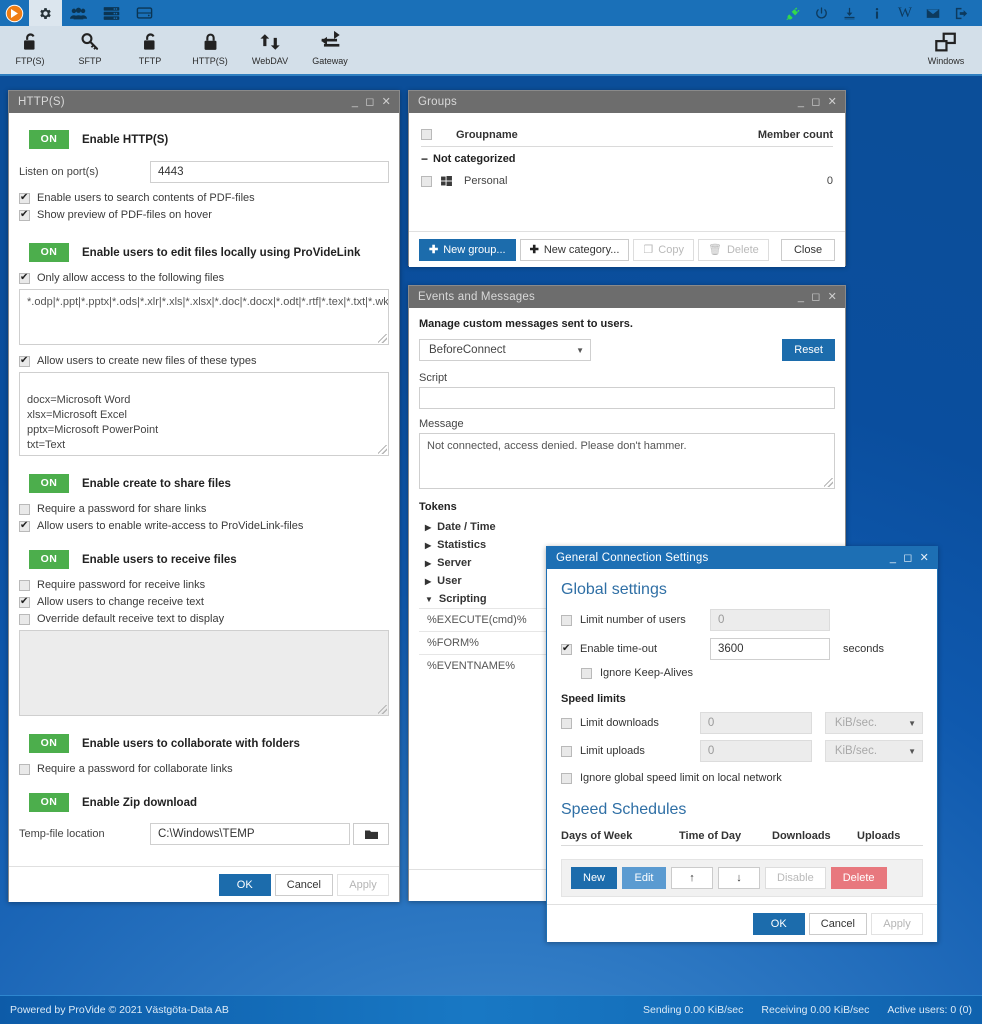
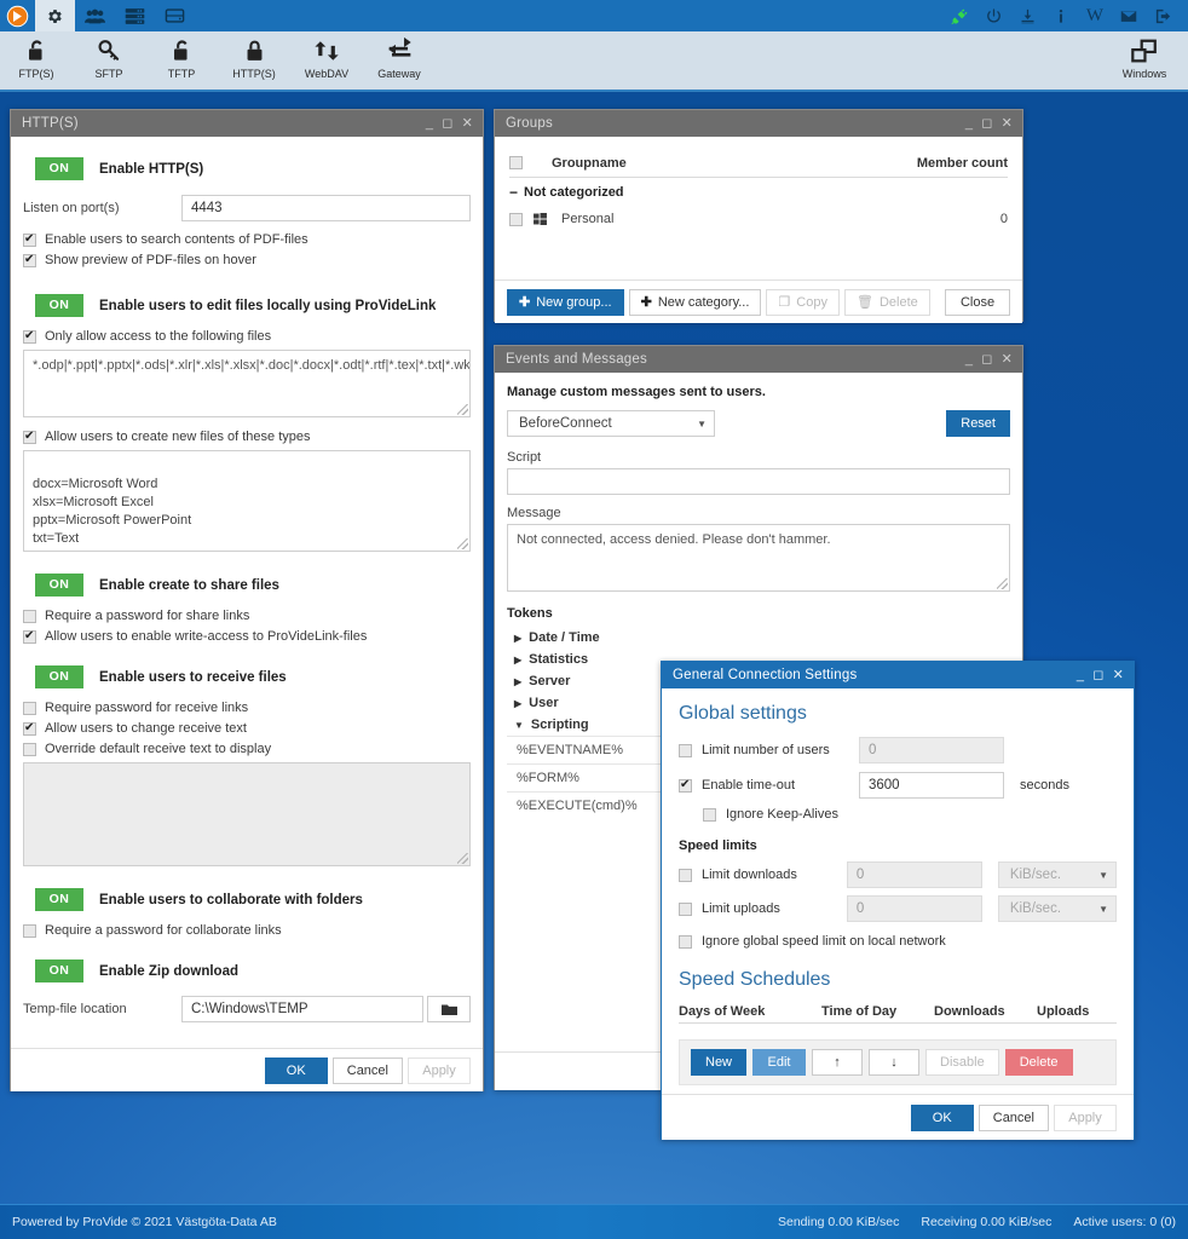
  W
  FTP(S)
  SFTP
  TFTP
  HTTP(S)
  WebDAV
  Gateway
  Windows
  HTTP(S)
  _
  ◻
  ✕
  ON
  Enable HTTP(S)
  Listen on port(s)
  4443
  Enable users to search contents of PDF-files
  Show preview of PDF-files on hover
  ON
  Enable users to edit files locally using ProVideLink
  Only allow access to the following files
  *.odp|*.ppt|*.pptx|*.ods|*.xlr|*.xls|*.xlsx|*.doc|*.docx|*.odt|*.rtf|*.tex|*.txt|*.wk
  Allow users to create new files of these types
  docx=Microsoft Word
  xlsx=Microsoft Excel
  pptx=Microsoft PowerPoint
  txt=Text
  ON
  Enable create to share files
  Require a password for share links
  Allow users to enable write-access to ProVideLink-files
  ON
  Enable users to receive files
  Require password for receive links
  Allow users to change receive text
  Override default receive text to display
  ON
  Enable users to collaborate with folders
  Require a password for collaborate links
  ON
  Enable Zip download
  Temp-file location
  C:\Windows\TEMP
  OK
  Cancel
  Apply
  Groups
  _
  ◻
  ✕
  Groupname
  Member count
  −
  Not categorized
  Personal
  0
  ✚
  New group...
  ✚
  New category...
  ❐
  Copy
  🗑
  Delete
  Close
  Events and Messages
  _
  ◻
  ✕
  Manage custom messages sent to users.
  BeforeConnect
  ▼
  Reset
  Script
  Message
  Not connected, access denied. Please don't hammer.
  Tokens
  ▶
  Date / Time
  ▶
  Statistics
  ▶
  Server
  ▶
  User
  ▼
  Scripting
- %EXECUTE(cmd)%
+ %EVENTNAME%
  %FORM%
- %EVENTNAME%
+ %EXECUTE(cmd)%
  General Connection Settings
  _
  ◻
  ✕
  Global settings
  Limit number of users
  0
  Enable time-out
  3600
  seconds
  Ignore Keep-Alives
  Speed limits
  Limit downloads
  0
  KiB/sec.
  ▼
  Limit uploads
  0
  KiB/sec.
  ▼
  Ignore global speed limit on local network
  Speed Schedules
  Days of Week
  Time of Day
  Downloads
  Uploads
  New
  Edit
  ↑
  ↓
  Disable
  Delete
  OK
  Cancel
  Apply
  Powered by ProVide © 2021 Västgöta-Data AB
  Sending 0.00 KiB/sec
  Receiving 0.00 KiB/sec
  Active users: 0 (0)
